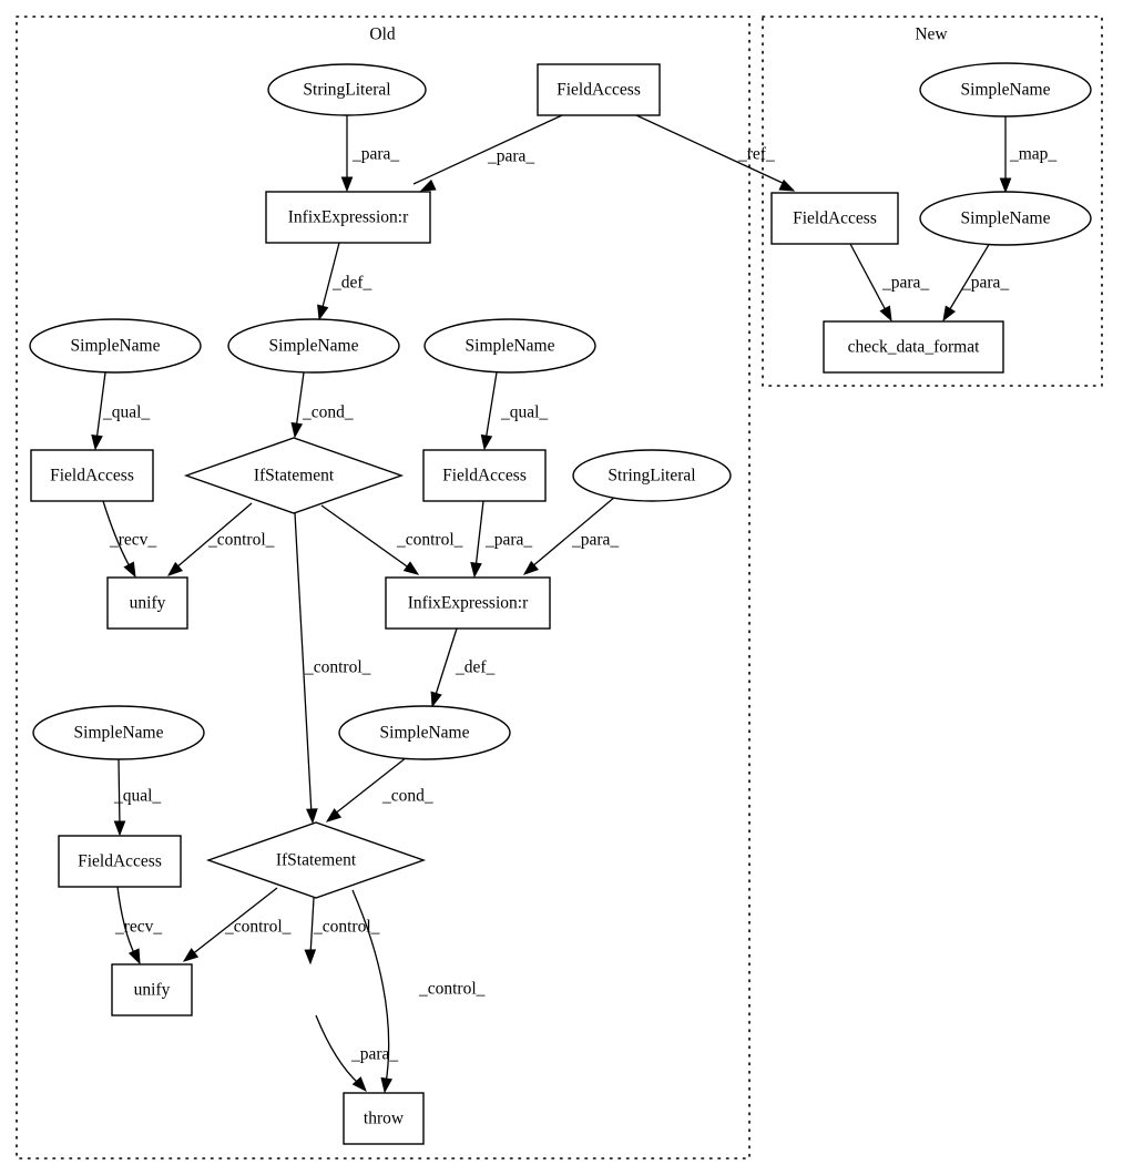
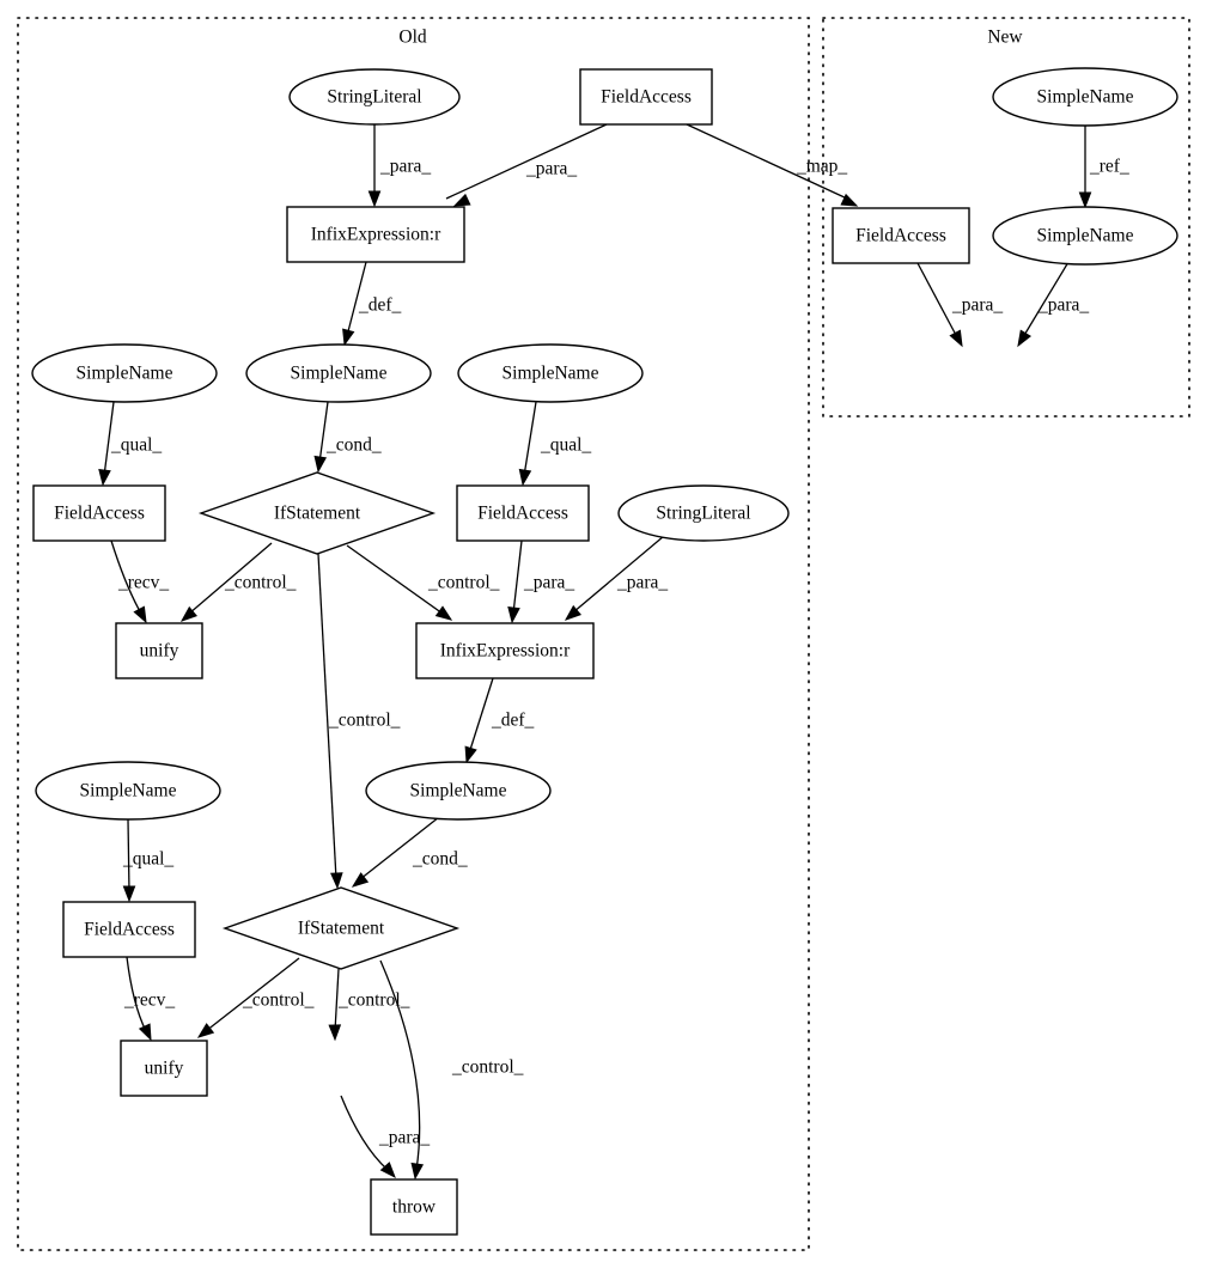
  Old
  New
  _para_
  _para_
- _ref_
+ _map_
  _def_
  _qual_
  _cond_
  _qual_
  _recv_
  _control_
  _control_
  _control_
  _para_
  _para_
  _def_
  _qual_
  _cond_
  _recv_
  _control_
  _control_
  _control_
  _para_
- _map_
+ _ref_
  _para_
  _para_
  StringLiteral
  FieldAccess
  InfixExpression:r
  SimpleName
  SimpleName
  SimpleName
  FieldAccess
  IfStatement
  FieldAccess
  StringLiteral
  unify
  InfixExpression:r
  SimpleName
  SimpleName
  FieldAccess
  IfStatement
  unify
  throw
  SimpleName
  FieldAccess
  SimpleName
- check_data_format
